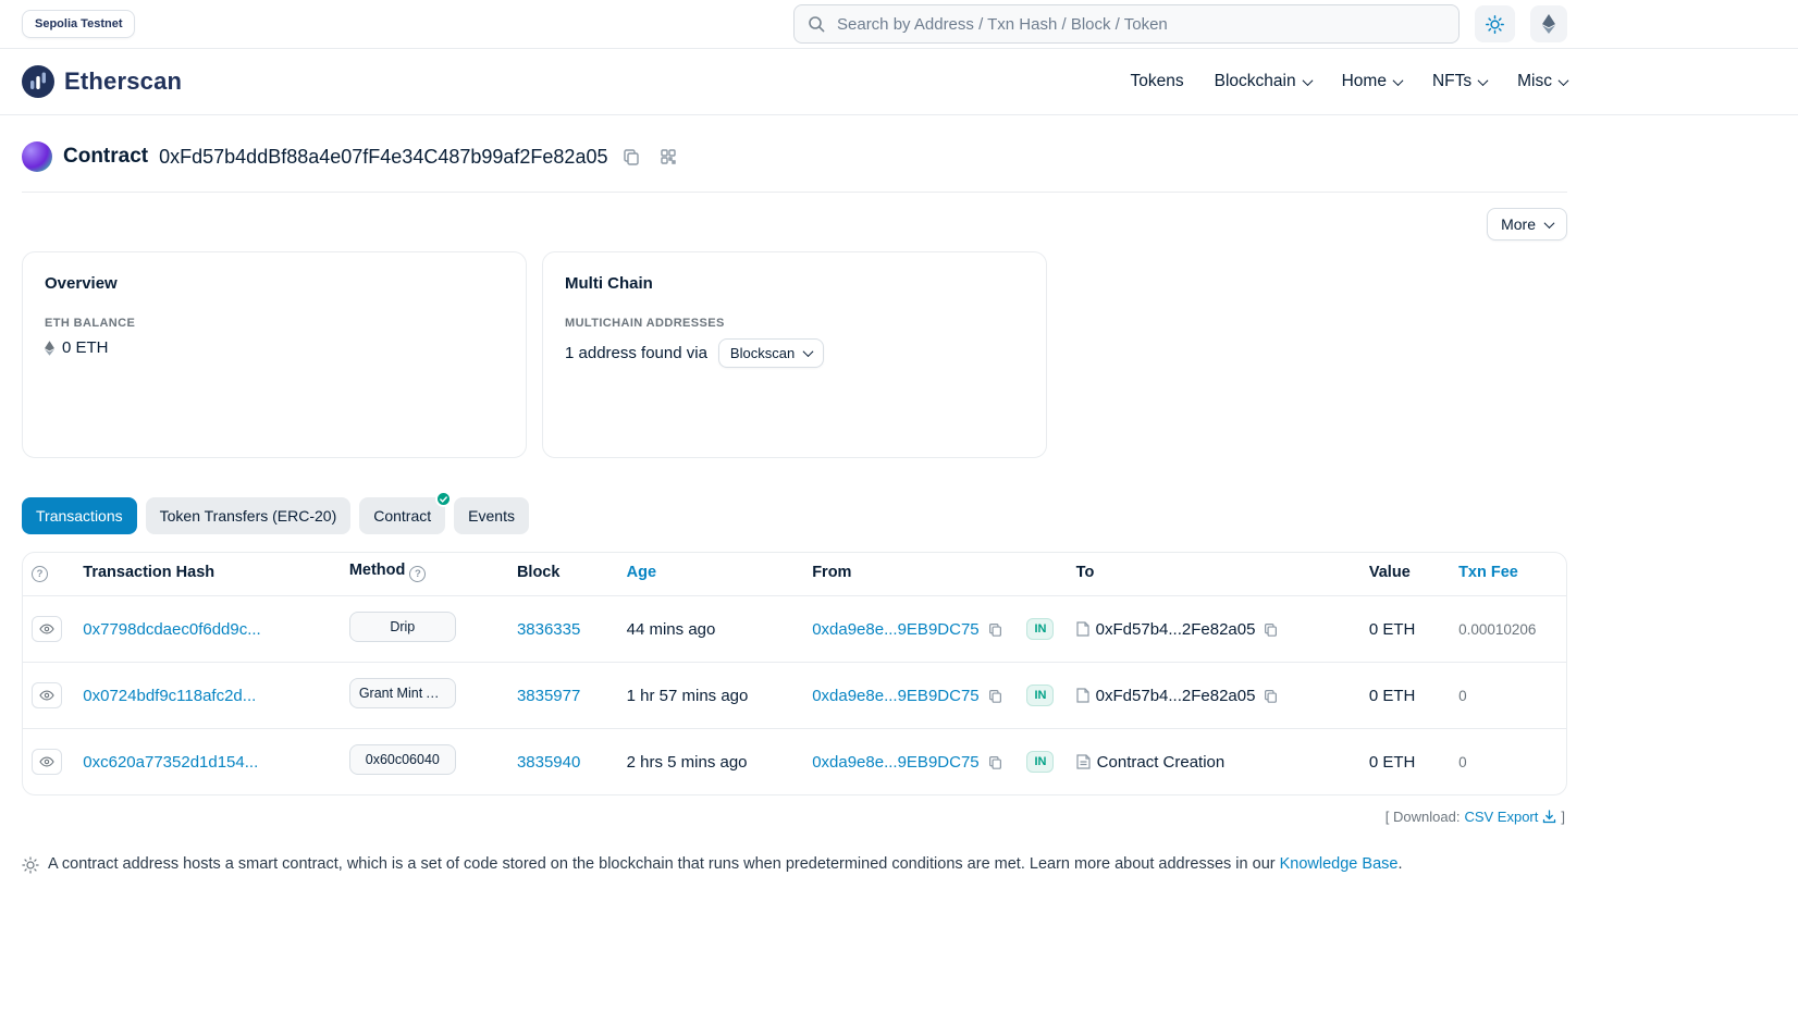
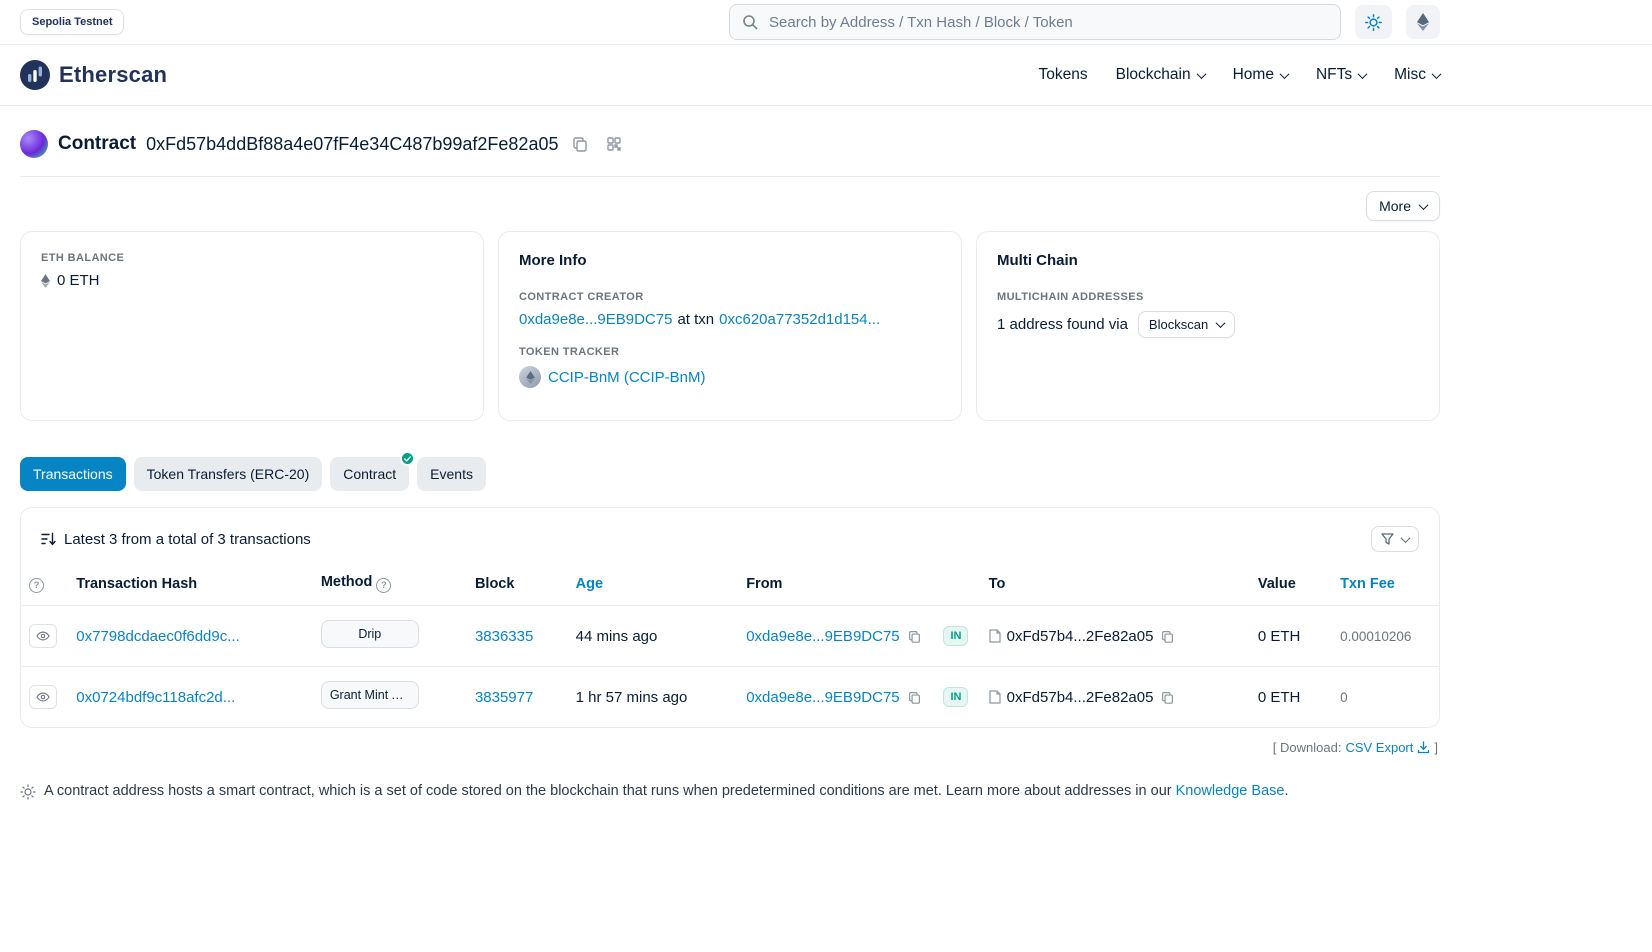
  Sepolia Testnet
  Search by Address / Txn Hash / Block / Token
  Etherscan
  Tokens
  Blockchain
  Home
  NFTs
  Misc
  Contract
  0xFd57b4ddBf88a4e07fF4e34C487b99af2Fe82a05
  More
- Overview
  ETH BALANCE
  0 ETH
+ More Info
+ CONTRACT CREATOR
+ 0xda9e8e...9EB9DC75
+ at txn
+ 0xc620a77352d1d154...
+ TOKEN TRACKER
+ CCIP-BnM (CCIP-BnM)
  Multi Chain
  MULTICHAIN ADDRESSES
  1 address found via
  Blockscan
  Transactions
  Token Transfers (ERC-20)
  Contract
  Events
+ Latest 3 from a total of 3 transactions
  ?	Transaction Hash	Method ?	Block	Age	From		To	Value	Txn Fee
  	0x7798dcdaec0f6dd9c...	Drip	3836335	44 mins ago	0xda9e8e...9EB9DC75	IN	0xFd57b4...2Fe82a05	0 ETH	0.00010206
  	0x0724bdf9c118afc2d...	Grant Mint An...	3835977	1 hr 57 mins ago	0xda9e8e...9EB9DC75	IN	0xFd57b4...2Fe82a05	0 ETH	0
- 	0xc620a77352d1d154...	0x60c06040	3835940	2 hrs 5 mins ago	0xda9e8e...9EB9DC75	IN	Contract Creation	0 ETH	0
  [ Download:
  CSV Export
  ]
  A contract address hosts a smart contract, which is a set of code stored on the blockchain that runs when predetermined conditions are met. Learn more about addresses in our Knowledge Base.
